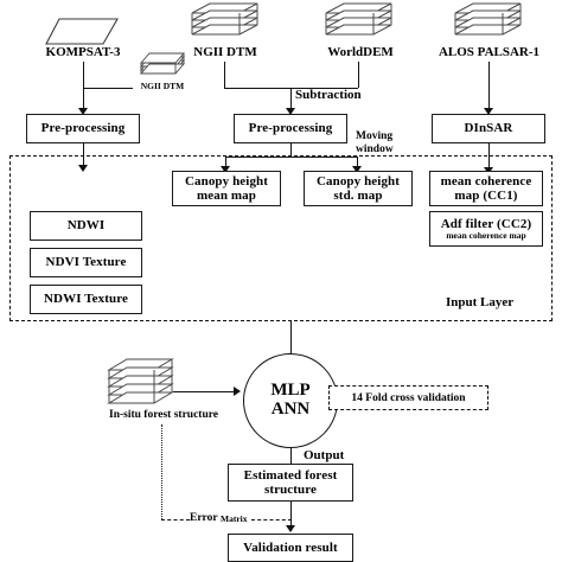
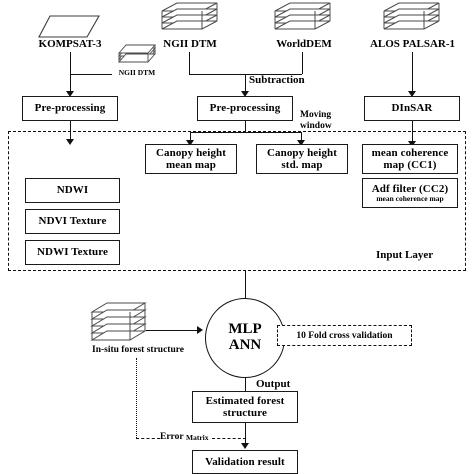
  KOMPSAT-3
  NGII DTM
  NGII DTM
  WorldDEM
  ALOS PALSAR-1
  Subtraction
  Pre-processing
  Pre-processing
  DInSAR
  Moving
  window
  Input Layer
  NDWI
  NDVI Texture
  NDWI Texture
  Canopy height
  mean map
  Canopy height
  std. map
  mean coherence
  map (CC1)
  Adf filter (CC2)
  mean coherence map
  MLP
  ANN
- 14 Fold cross validation
+ 10 Fold cross validation
  In-situ forest structure
  Output
  Estimated forest
  structure
  Validation result
  Error
  Matrix
